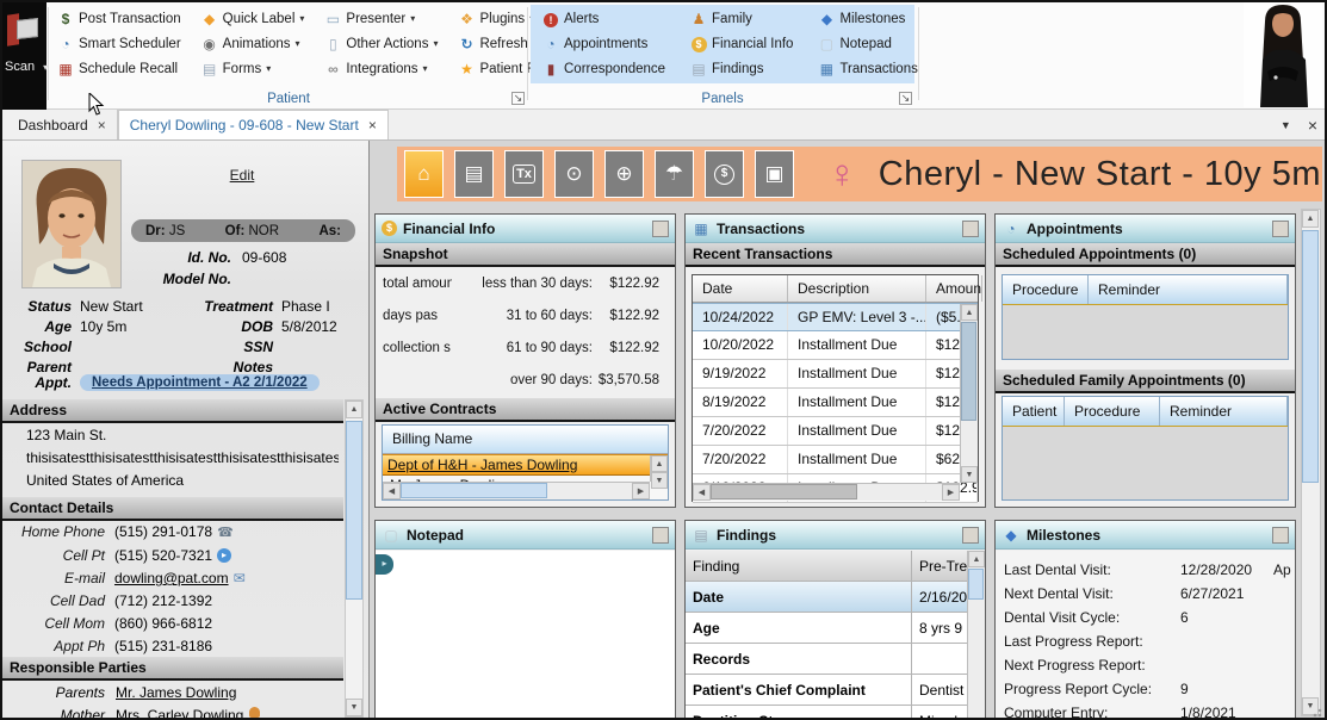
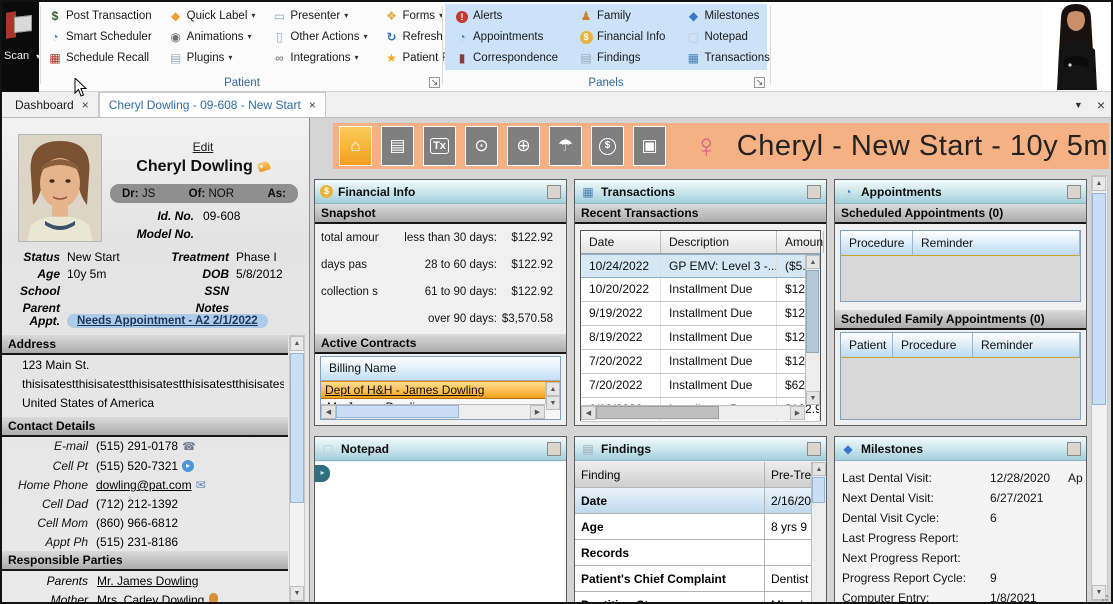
  Scan ▾
  $
  Post Transaction
  ◔
  Smart Scheduler
  ▦
  Schedule Recall
  ◆
  Quick Label
  ▾
  ◉
  Animations
  ▾
  ▤
- Forms
+ Plugins
  ▾
  ▭
  Presenter
  ▾
  ▯
  Other Actions
  ▾
  ∞
  Integrations
  ▾
  ❖
- Plugins
+ Forms
  ↻
  Refresh
  ★
  Patient
  ↘
  !
  Alerts
  ◔
  Appointments
  ▮
  Correspondence
  ♟
  Family
  $
  Financial Info
  ▤
  Findings
  ◆
  Milestones
  ▢
  Notepad
  ▦
  Transactions
  Panels
  ↘
  Dashboard
  ×
  Cheryl Dowling - 09-608 - New Start
  ×
  ▼
  ×
  Edit
+ Cheryl Dowling
  Dr: JS
  Of: NOR
  As:
  Id. No.
  09-608
  Model No.
  Status
  New Start
  Treatment
  Phase I
  Age
  10y 5m
  DOB
  5/8/2012
  School
  SSN
  Parent
  Notes
  Appt.
  Needs Appointment - A2 2/1/2022
  Address
  123 Main St.
  thisisatestthisisatestthisisatestthisisatestthisisates
  United States of America
  Contact Details
- Home Phone
+ E-mail
  (515) 291-0178
  ☎
  Cell Pt
  (515) 520-7321
  ▸
- E-mail
+ Home Phone
  dowling@pat.com
  ✉
  Cell Dad
  (712) 212-1392
  Cell Mom
  (860) 966-6812
  Appt Ph
  (515) 231-8186
  Responsible Parties
  Parents
  Mr. James Dowling
  Mother
  Mrs. Carley Dowling
  ⌂
  ▤
  Tx
  ⊙
  ⊕
  ☂
  $
  ▣
  ♀
  Cheryl - New Start - 10y 5m
  $
  Financial Info
  Snapshot
  total amoun
  less than 30 days:
  $122.92
  days pas
- 31 to 60 days:
+ 28 to 60 days:
  $122.92
  collection s
  61 to 90 days:
  $122.92
  over 90 days:
  $3,570.58
  Active Contracts
  Billing Name
  Dept of H&H - James Dowling
  ▦
  Transactions
  Recent Transactions
  Date
  Description
  Amoun
  10/24/2022
  GP EMV: Level 3 -...
  10/20/2022
  Installment Due
  9/19/2022
  Installment Due
  8/19/2022
  Installment Due
  7/20/2022
  Installment Due
  7/20/2022
  Installment Due
  ◔
  Appointments
  Scheduled Appointments (0)
  Procedure
  Reminder
  Scheduled Family Appointments (0)
  Patient
  Procedure
  Reminder
  ▢
  Notepad
  ▸
  ▤
  Findings
  Finding
  Pre-Tre
  Date
  2/16/20
  Age
  Records
  Patient's Chief Complaint
  ◆
  Milestones
  Last Dental Visit:
  12/28/2020
  Ap
  Next Dental Visit:
  6/27/2021
  Dental Visit Cycle:
  6
  Last Progress Report:
  Next Progress Report:
  Progress Report Cycle:
  9
  Computer Entry:
  1/8/2021
